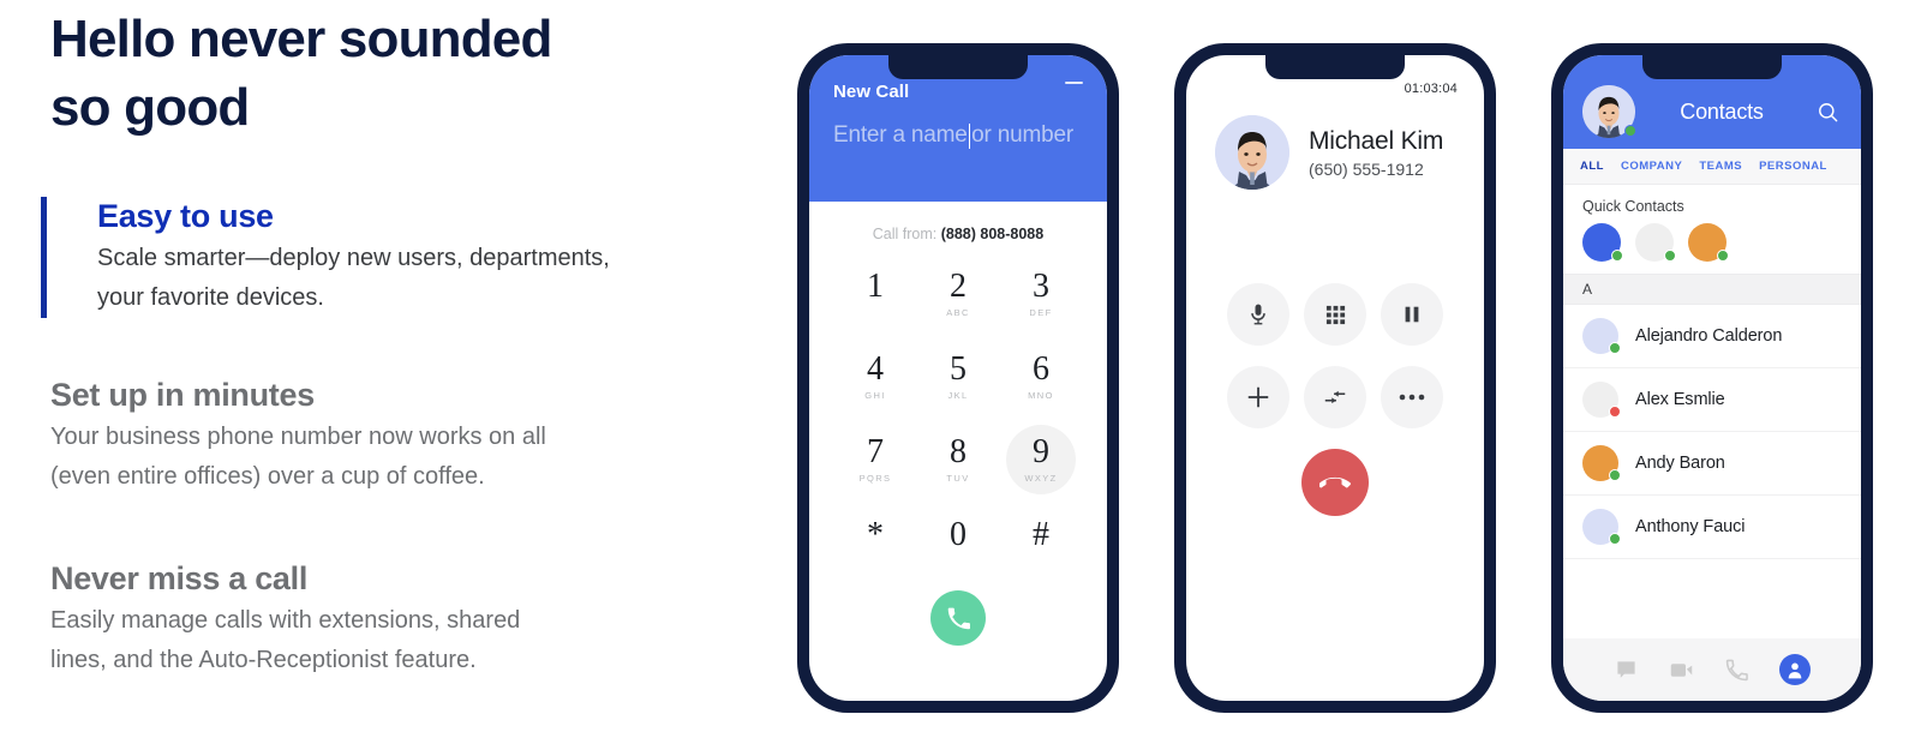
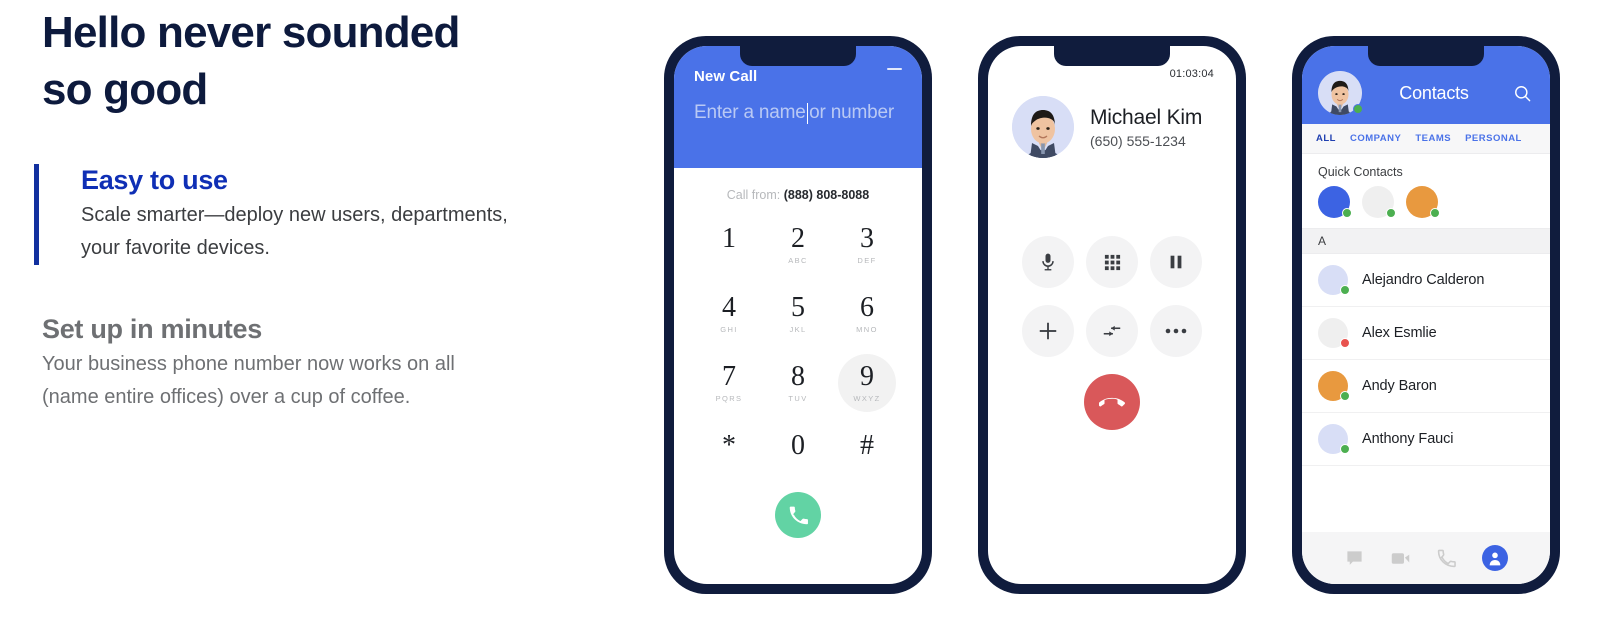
  Hello never sounded
  so good
  Easy to use
  Scale smarter—deploy new users, departments,
  your favorite devices.
  Set up in minutes
  Your business phone number now works on all
- (even entire offices) over a cup of coffee.
+ (name entire offices) over a cup of coffee.
- Never miss a call
- Easily manage calls with extensions, shared
- lines, and the Auto-Receptionist feature.
  New Call
  Enter a name
  or number
  Call from: (888) 808-8088
  1
  2
  ABC
  3
  DEF
  4
  GHI
  5
  JKL
  6
  MNO
  7
  PQRS
  8
  TUV
  9
  WXYZ
  *
  0
  #
  01:03:04
  Michael Kim
- (650) 555-1912
+ (650) 555-1234
  Contacts
  ALL
  COMPANY
  TEAMS
  PERSONAL
  Quick Contacts
  A
  Alejandro Calderon
  Alex Esmlie
  Andy Baron
  Anthony Fauci
